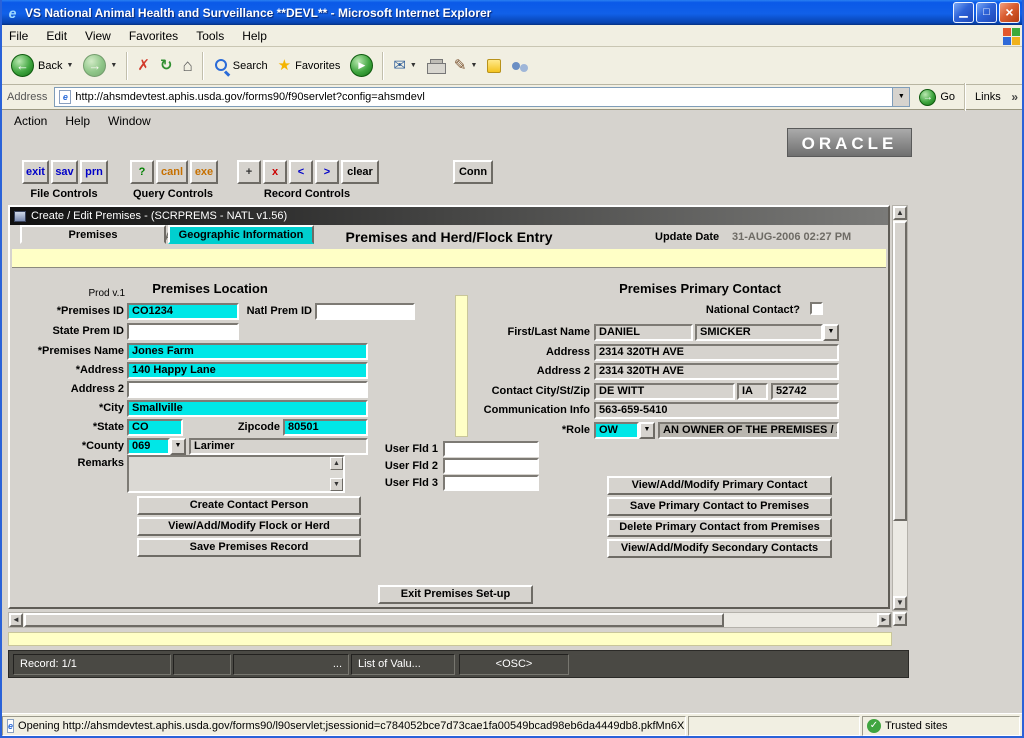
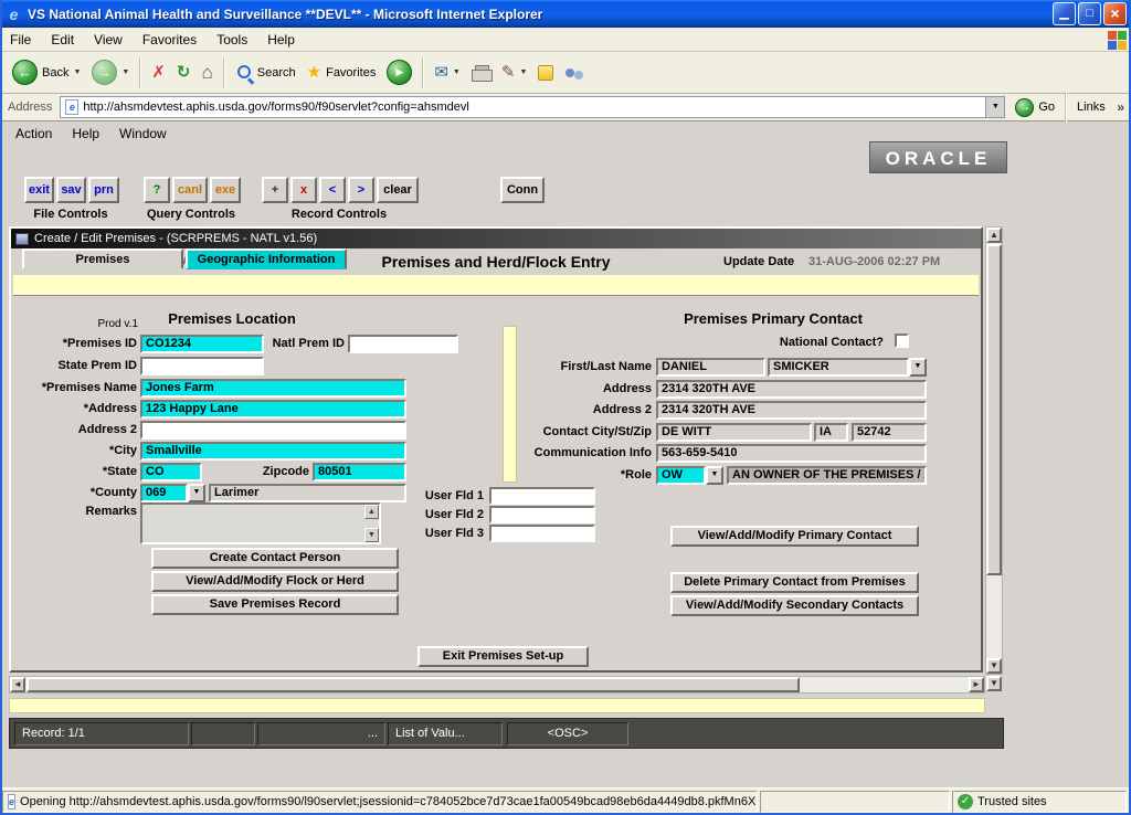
  e
  VS National Animal Health and Surveillance **DEVL** - Microsoft Internet Explorer
  ▁
  □
  ×
  File
  Edit
  View
  Favorites
  Tools
  Help
  ←
  Back
  →
  ✗
  ↻
  ⌂
  Search
  ★
  Favorites
  ▶
  ✉
  ✎
  Address
  e
  http://ahsmdevtest.aphis.usda.gov/forms90/f90servlet?config=ahsmdevl
  →
  Go
  Links
  »
  Action
  Help
  Window
  ORACLE
  exit
  sav
  prn
  ?
  canl
  exe
  +
  x
  <
  >
  clear
  Conn
  File Controls
  Query Controls
  Record Controls
  Create / Edit Premises - (SCRPREMS - NATL v1.56)
  Premises and Herd/Flock Entry
  Update Date
  31-AUG-2006 02:27 PM
  Premises
  Geographic Information
  Prod v.1
  Premises Location
  Premises Primary Contact
  *Premises ID
  CO1234
  Natl Prem ID
  State Prem ID
  *Premises Name
  Jones Farm
  *Address
- 140 Happy Lane
+ 123 Happy Lane
  Address 2
  *City
  Smallville
  *State
  CO
  Zipcode
  80501
  *County
  069
  Larimer
  Remarks
  User Fld 1
  User Fld 2
  User Fld 3
  Create Contact Person
  View/Add/Modify Flock or Herd
  Save Premises Record
  National Contact?
  First/Last Name
  DANIEL
  SMICKER
  Address
  2314 320TH AVE
  Address 2
  2314 320TH AVE
  Contact City/St/Zip
  DE WITT
  IA
  52742
  Communication Info
  563-659-5410
  *Role
  OW
  AN OWNER OF THE PREMISES /
  View/Add/Modify Primary Contact
- Save Primary Contact to Premises
  Delete Primary Contact from Premises
  View/Add/Modify Secondary Contacts
  Exit Premises Set-up
  ▲
  ▼
  ◄
  ►
  ▼
  Record: 1/1
  ...
  List of Valu...
  <OSC>
  e
  Opening http://ahsmdevtest.aphis.usda.gov/forms90/l90servlet;jsessionid=c784052bce7d73cae1fa00549bcad98eb6da4449db8.pkfMn6X
  ✓
  Trusted sites
